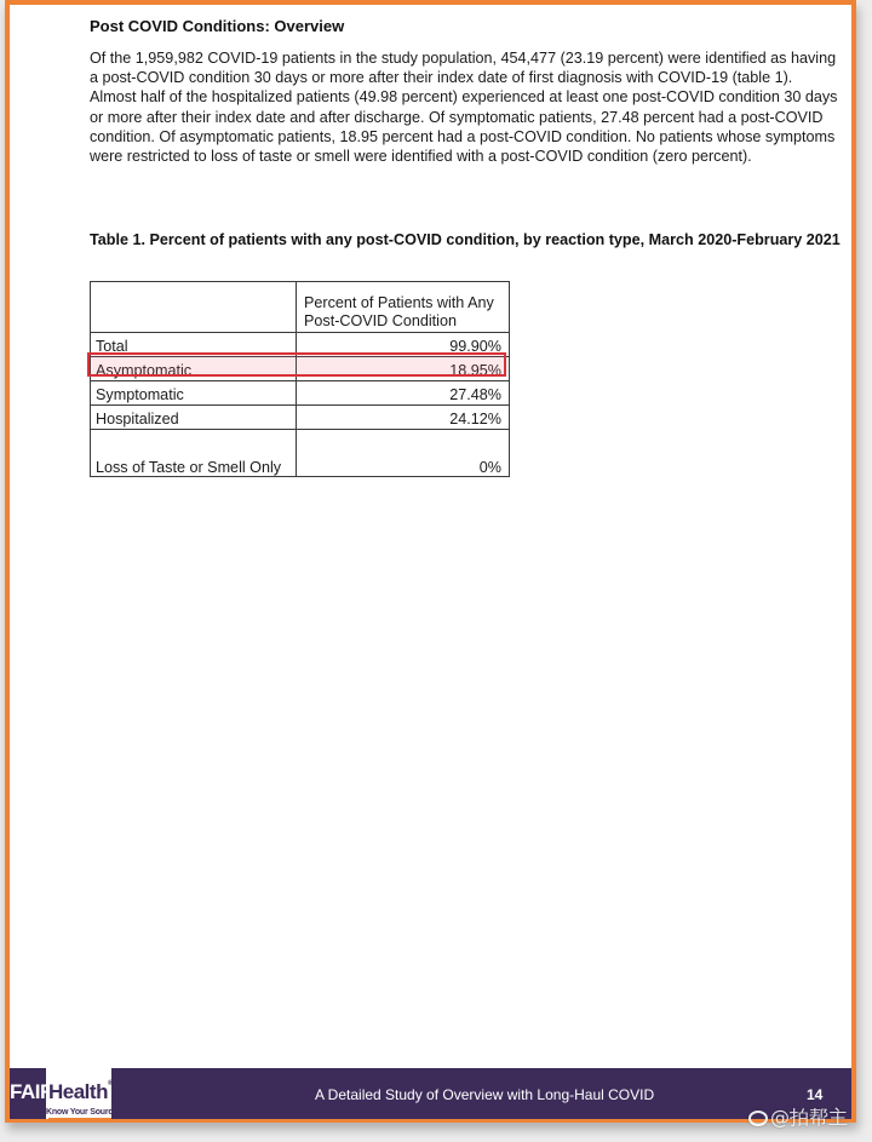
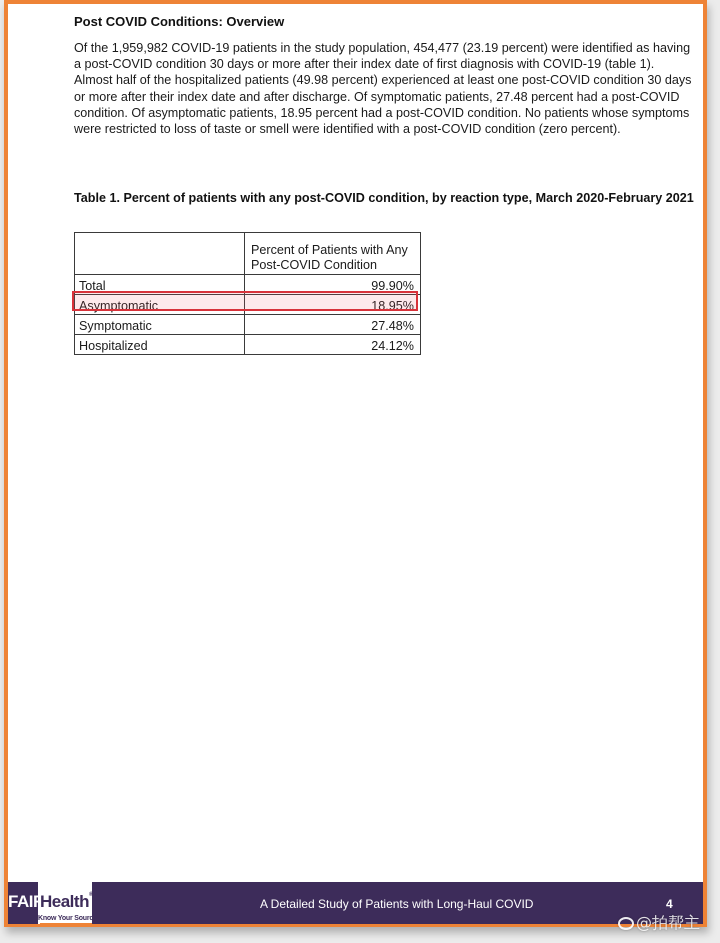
  Post COVID Conditions: Overview
  Of the 1,959,982 COVID-19 patients in the study population, 454,477 (23.19 percent) were identified as having a post-COVID condition 30 days or more after their index date of first diagnosis with COVID-19 (table 1). Almost half of the hospitalized patients (49.98 percent) experienced at least one post-COVID condition 30 days or more after their index date and after discharge. Of symptomatic patients, 27.48 percent had a post-COVID condition. Of asymptomatic patients, 18.95 percent had a post-COVID condition. No patients whose symptoms were restricted to loss of taste or smell were identified with a post-COVID condition (zero percent).
  Table 1. Percent of patients with any post-COVID condition, by reaction type, March 2020-February 2021
  	Percent of Patients with Any Post-COVID Condition
  Total	99.90%
  Asymptomatic	18.95%
  Symptomatic	27.48%
  Hospitalized	24.12%
- Loss of Taste or Smell Only	0%
  FAIR
  Health
- A Detailed Study of Overview with Long-Haul COVID
+ A Detailed Study of Patients with Long-Haul COVID
- 14
+ 4
  @拍帮主
